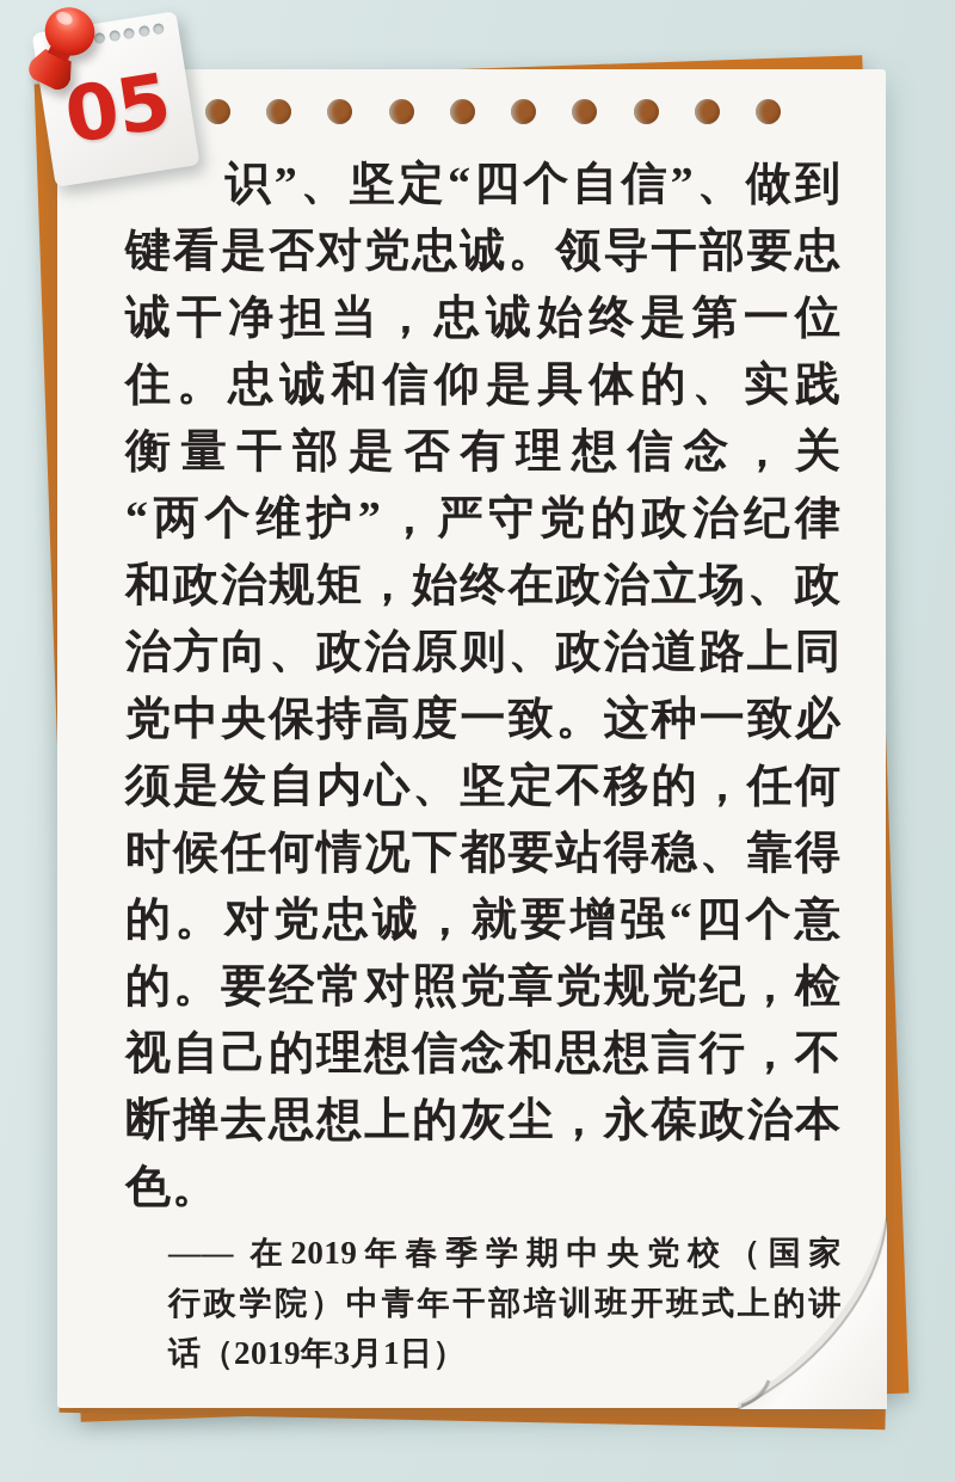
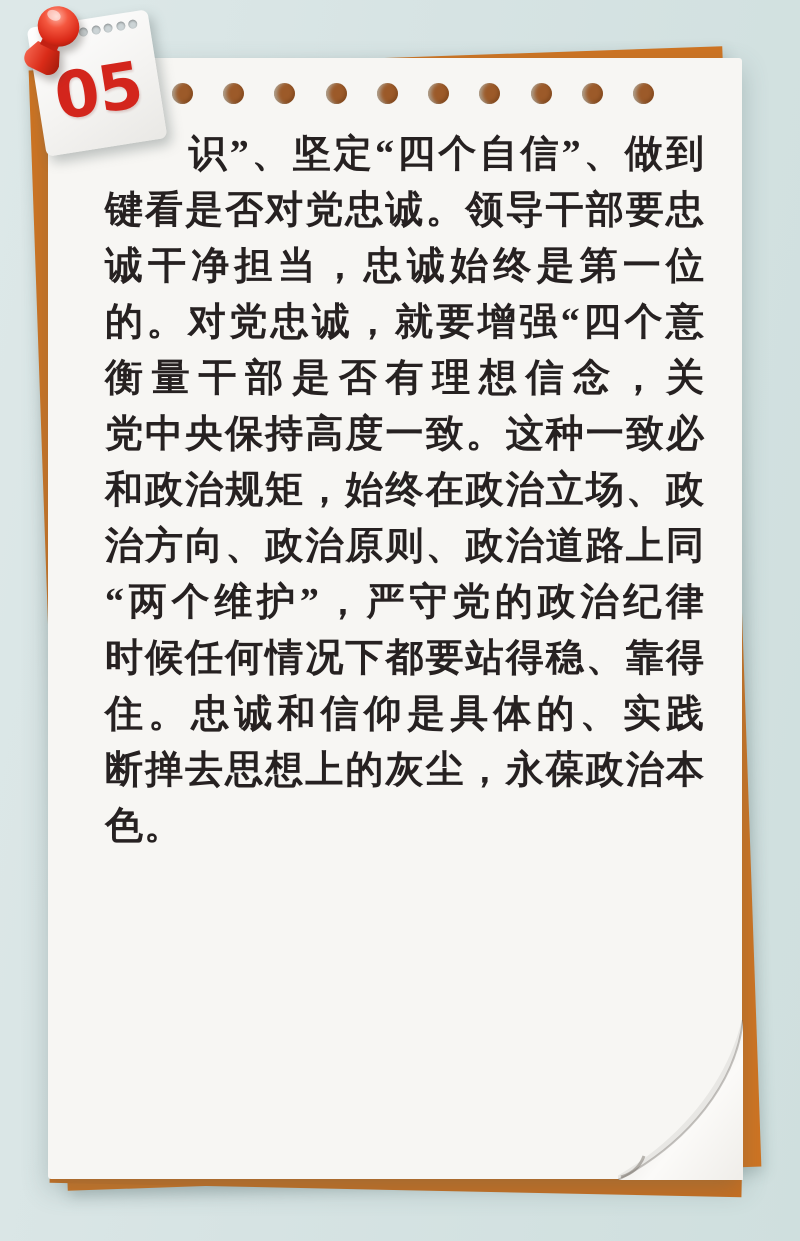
  识”、坚定“四个自信”、做到
  键看是否对党忠诚。领导干部要忠
  诚干净担当，忠诚始终是第一位
- 住。忠诚和信仰是具体的、实践
+ 的。对党忠诚，就要增强“四个意
  衡量干部是否有理想信念，关
- “两个维护”，严守党的政治纪律
+ 党中央保持高度一致。这种一致必
  和政治规矩，始终在政治立场、政
  治方向、政治原则、政治道路上同
- 党中央保持高度一致。这种一致必
+ “两个维护”，严守党的政治纪律
- 须是发自内心、坚定不移的，任何
  时候任何情况下都要站得稳、靠得
- 的。对党忠诚，就要增强“四个意
+ 住。忠诚和信仰是具体的、实践
- 的。要经常对照党章党规党纪，检
- 视自己的理想信念和思想言行，不
  断掸去思想上的灰尘，永葆政治本
  色。
- —— 在2019年春季学期中央党校（国家
- 行政学院）中青年干部培训班开班式上的讲
- 话（2019年3月1日）
